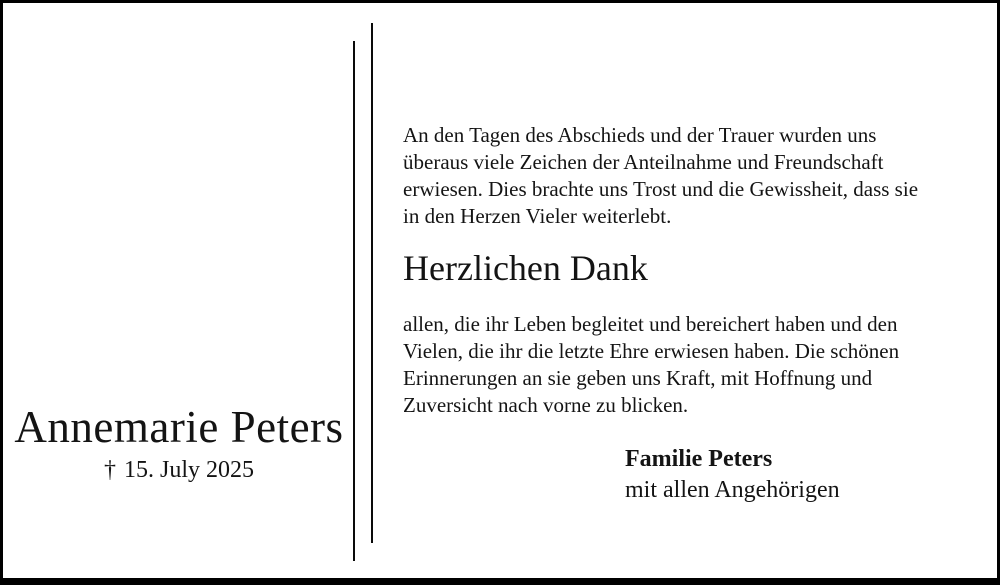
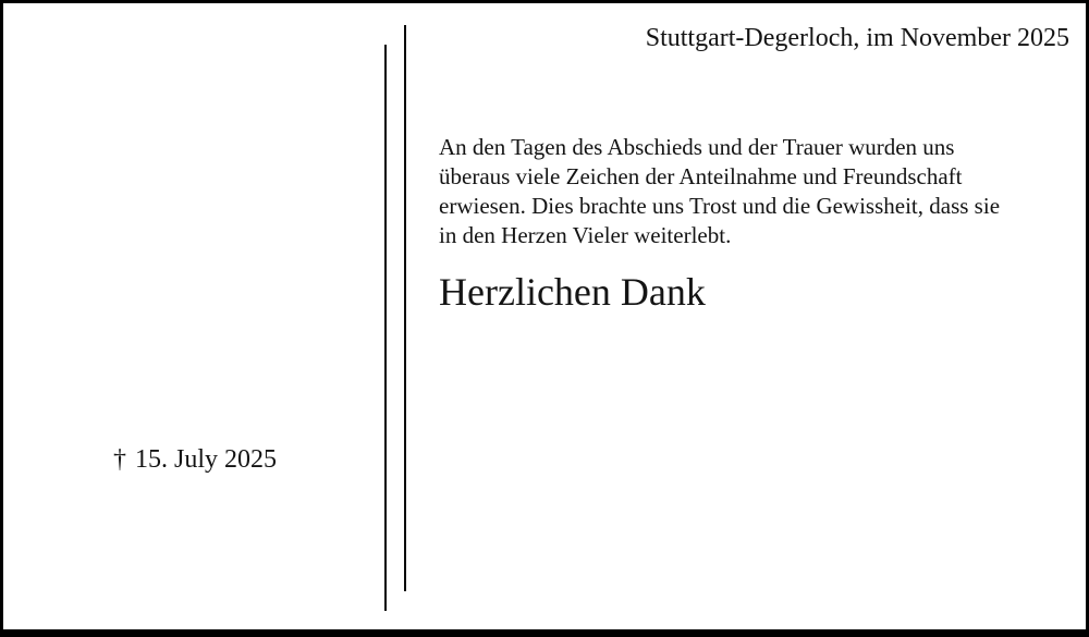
- Annemarie Peters
  † 15. July 2025
+ Stuttgart-Degerloch, im November 2025
  An den Tagen des Abschieds und der Trauer wurden uns
  überaus viele Zeichen der Anteilnahme und Freundschaft
  erwiesen. Dies brachte uns Trost und die Gewissheit, dass sie
  in den Herzen Vieler weiterlebt.
  Herzlichen Dank
- allen, die ihr Leben begleitet und bereichert haben und den
- Vielen, die ihr die letzte Ehre erwiesen haben. Die schönen
- Erinnerungen an sie geben uns Kraft, mit Hoffnung und
- Zuversicht nach vorne zu blicken.
- Familie Peters
- mit allen Angehörigen
